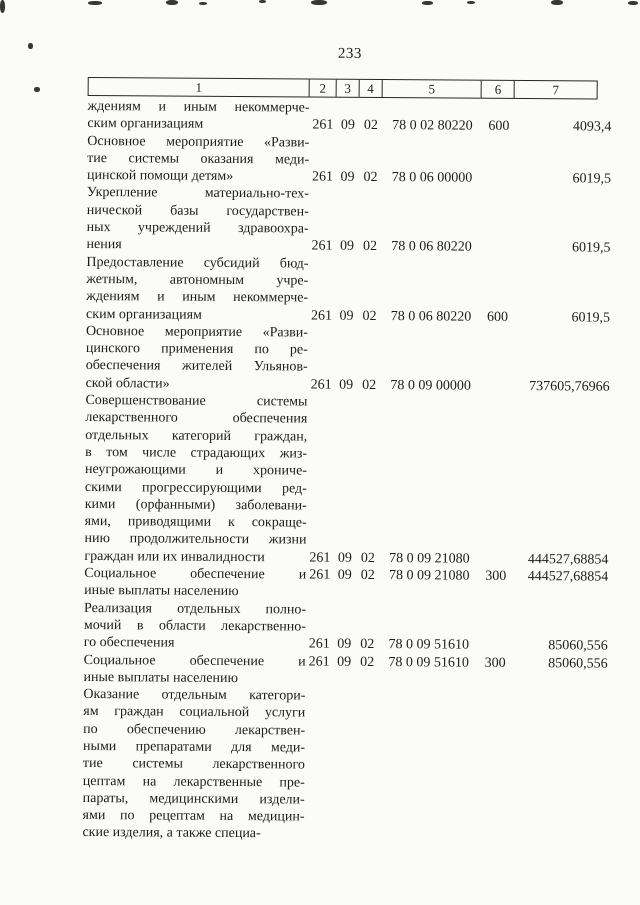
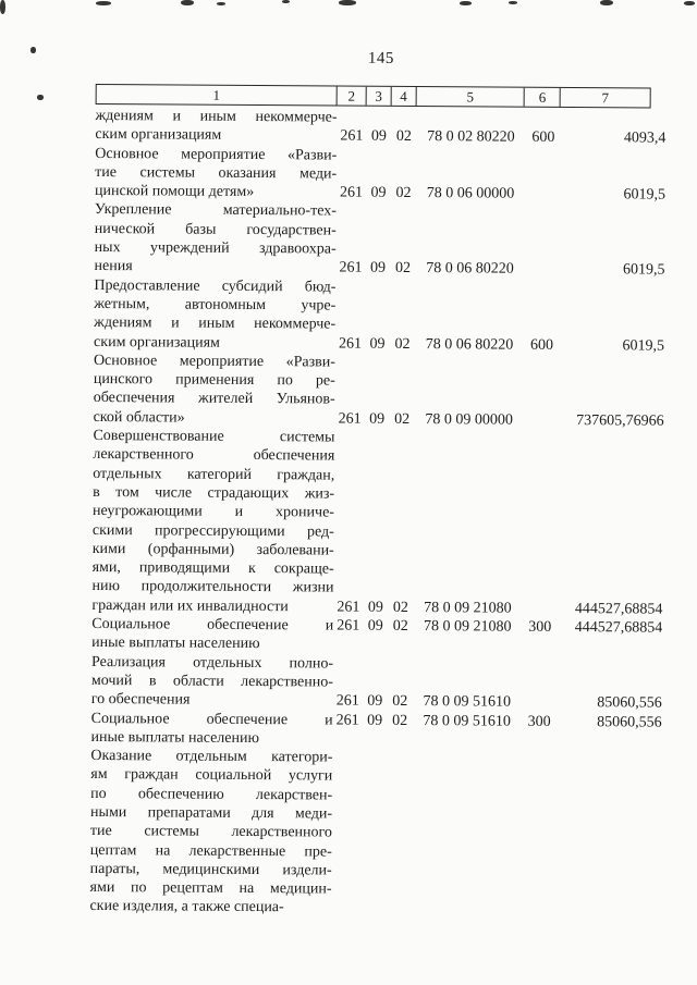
- 233
+ 145
  1
  2
  3
  4
  5
  6
  7
  ждениям и иным некоммерче-
  ским организациям
  261
  09
  02
  78 0 02 80220
  600
  4093,4
  Основное мероприятие «Разви-
  тие системы оказания меди-
  цинской помощи детям»
  261
  09
  02
  78 0 06 00000
  6019,5
  Укрепление материально-тех-
  нической базы государствен-
  ных учреждений здравоохра-
  нения
  261
  09
  02
  78 0 06 80220
  6019,5
  Предоставление субсидий бюд-
  жетным, автономным учре-
  ждениям и иным некоммерче-
  ским организациям
  261
  09
  02
  78 0 06 80220
  600
  6019,5
  Основное мероприятие «Разви-
  цинского применения по ре-
  обеспечения жителей Ульянов-
  ской области»
  261
  09
  02
  78 0 09 00000
  737605,76966
  Совершенствование системы
  лекарственного обеспечения
  отдельных категорий граждан,
  в том числе страдающих жиз-
  неугрожающими и хрониче-
  скими прогрессирующими ред-
  кими (орфанными) заболевани-
  ями, приводящими к сокраще-
  нию продолжительности жизни
  граждан или их инвалидности
  261
  09
  02
  78 0 09 21080
  444527,68854
  Социальное обеспечение и
  иные выплаты населению
  261
  09
  02
  78 0 09 21080
  300
  444527,68854
  Реализация отдельных полно-
  мочий в области лекарственно-
  го обеспечения
  261
  09
  02
  78 0 09 51610
  85060,556
  Социальное обеспечение и
  иные выплаты населению
  261
  09
  02
  78 0 09 51610
  300
  85060,556
  Оказание отдельным категори-
  ям граждан социальной услуги
  по обеспечению лекарствен-
  ными препаратами для меди-
  тие системы лекарственного
  цептам на лекарственные пре-
  параты, медицинскими издели-
  ями по рецептам на медицин-
  ские изделия, а также специа-
